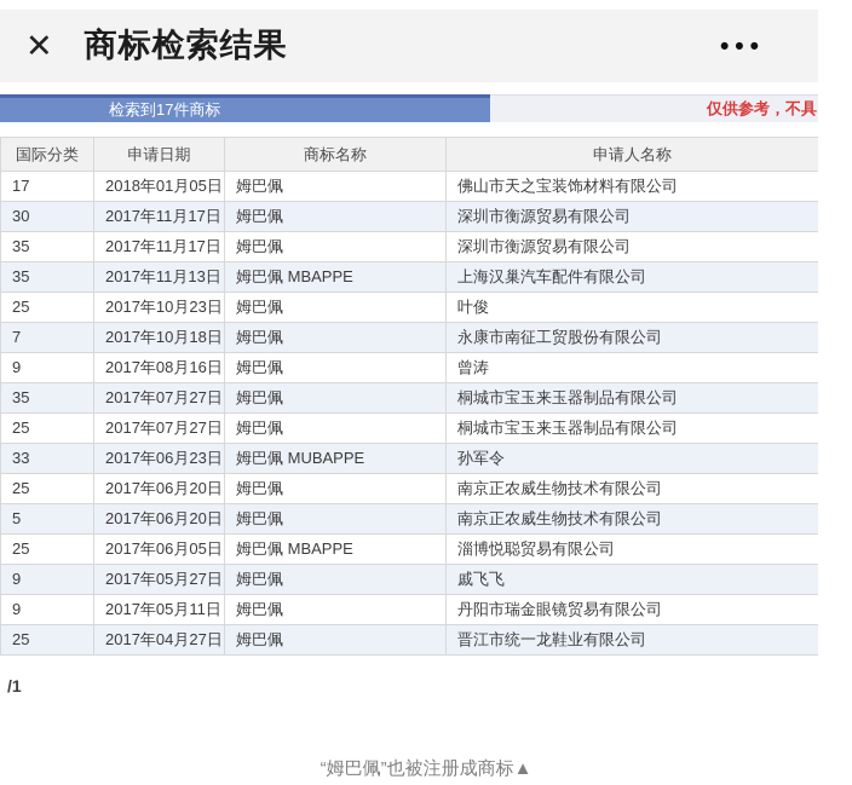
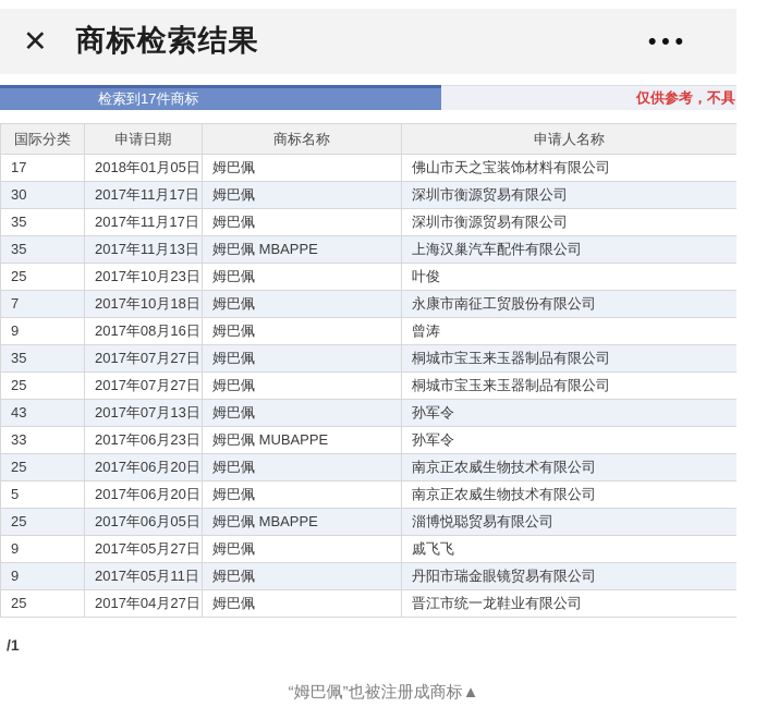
  ✕
  商标检索结果
  •••
  检索到17件商标
  仅供参考，不具
  国际分类	申请日期	商标名称	申请人名称
  17	2018年01月05日	姆巴佩	佛山市天之宝装饰材料有限公司
  30	2017年11月17日	姆巴佩	深圳市衡源贸易有限公司
  35	2017年11月17日	姆巴佩	深圳市衡源贸易有限公司
  35	2017年11月13日	姆巴佩 MBAPPE	上海汉巢汽车配件有限公司
  25	2017年10月23日	姆巴佩	叶俊
  7	2017年10月18日	姆巴佩	永康市南征工贸股份有限公司
  9	2017年08月16日	姆巴佩	曾涛
  35	2017年07月27日	姆巴佩	桐城市宝玉来玉器制品有限公司
  25	2017年07月27日	姆巴佩	桐城市宝玉来玉器制品有限公司
+ 43	2017年07月13日	姆巴佩	孙军令
  33	2017年06月23日	姆巴佩 MUBAPPE	孙军令
  25	2017年06月20日	姆巴佩	南京正农威生物技术有限公司
  5	2017年06月20日	姆巴佩	南京正农威生物技术有限公司
  25	2017年06月05日	姆巴佩 MBAPPE	淄博悦聪贸易有限公司
  9	2017年05月27日	姆巴佩	戚飞飞
  9	2017年05月11日	姆巴佩	丹阳市瑞金眼镜贸易有限公司
  25	2017年04月27日	姆巴佩	晋江市统一龙鞋业有限公司
  /1
  “姆巴佩”也被注册成商标▲
